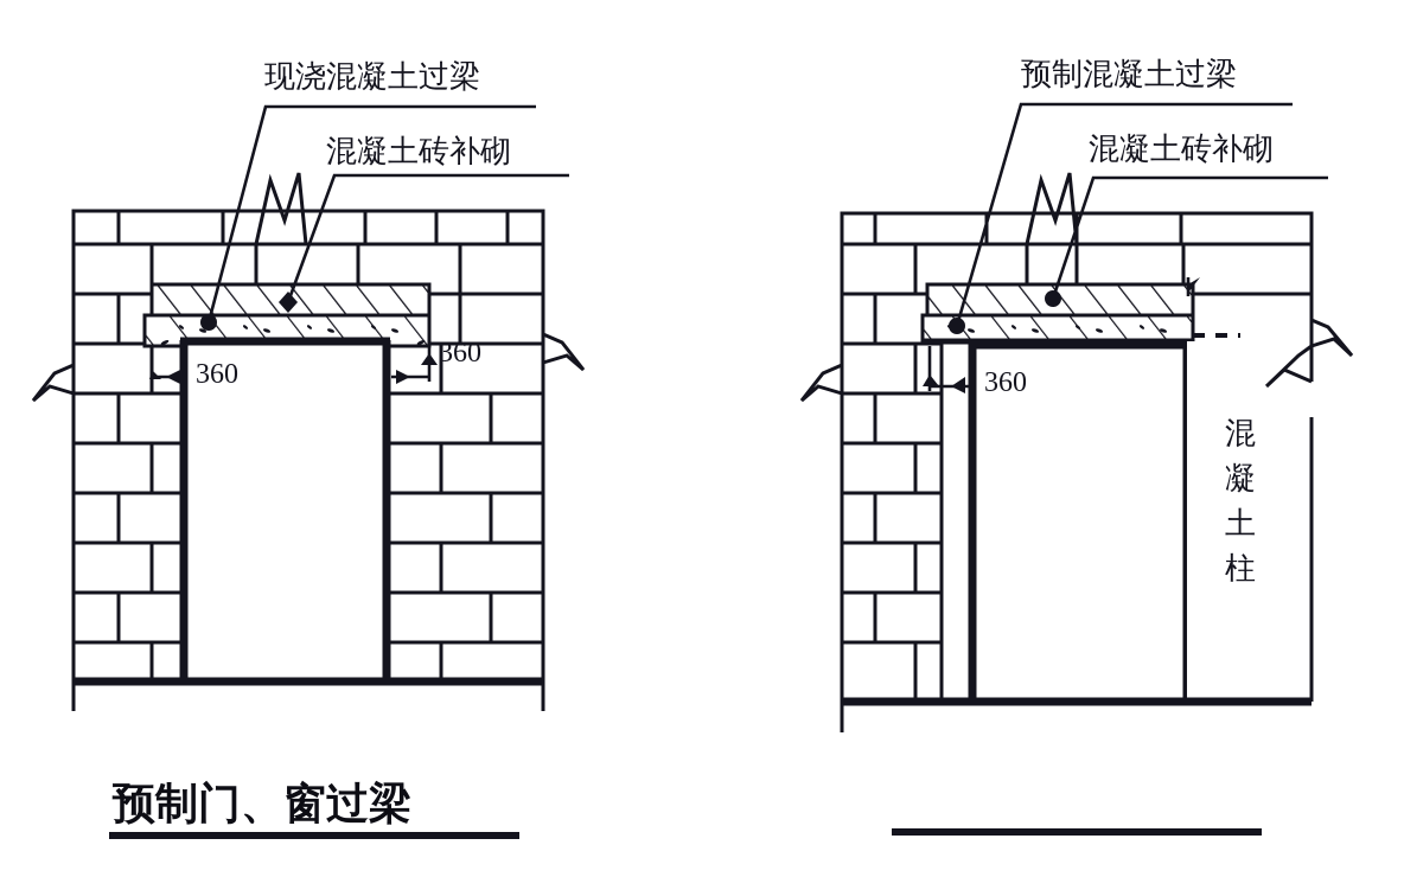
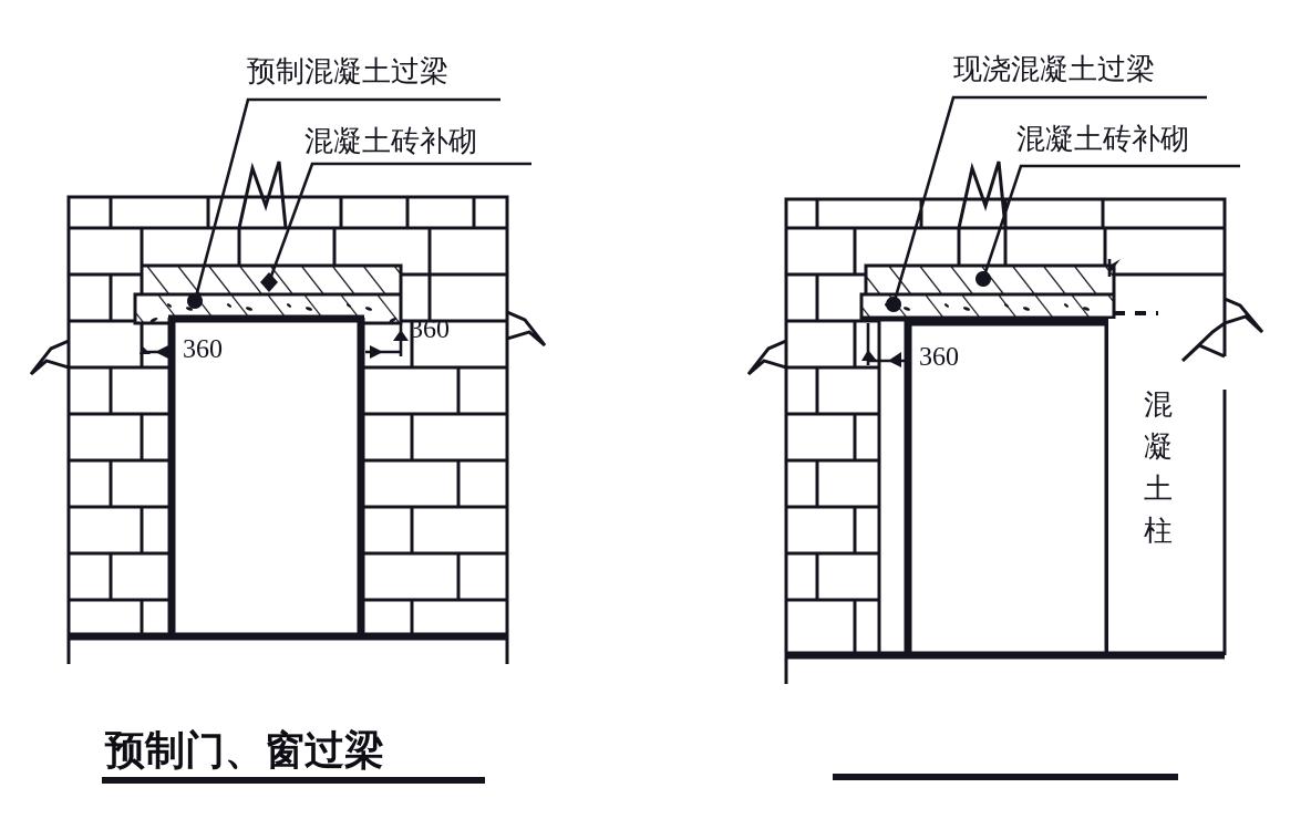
  360
  360
- 现浇混凝土过梁
+ 预制混凝土过梁
  混凝土砖补砌
  预制门、窗过梁
  360
- 预制混凝土过梁
+ 现浇混凝土过梁
  混凝土砖补砌
  混 凝 土 柱
